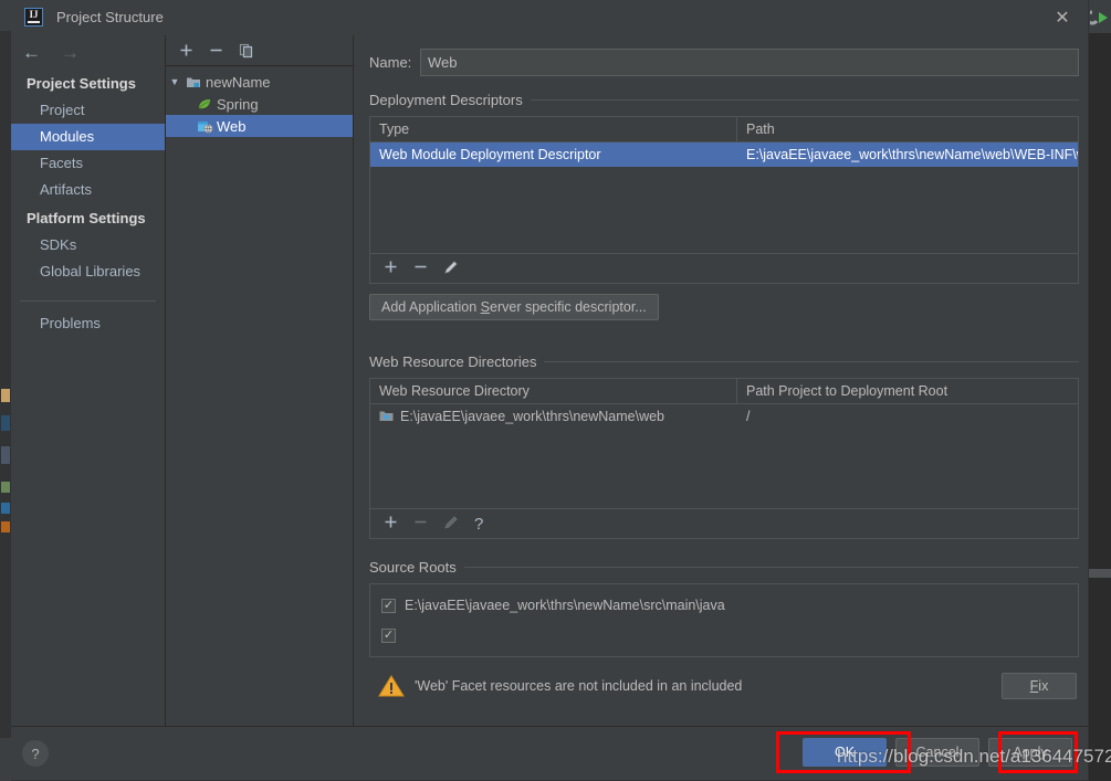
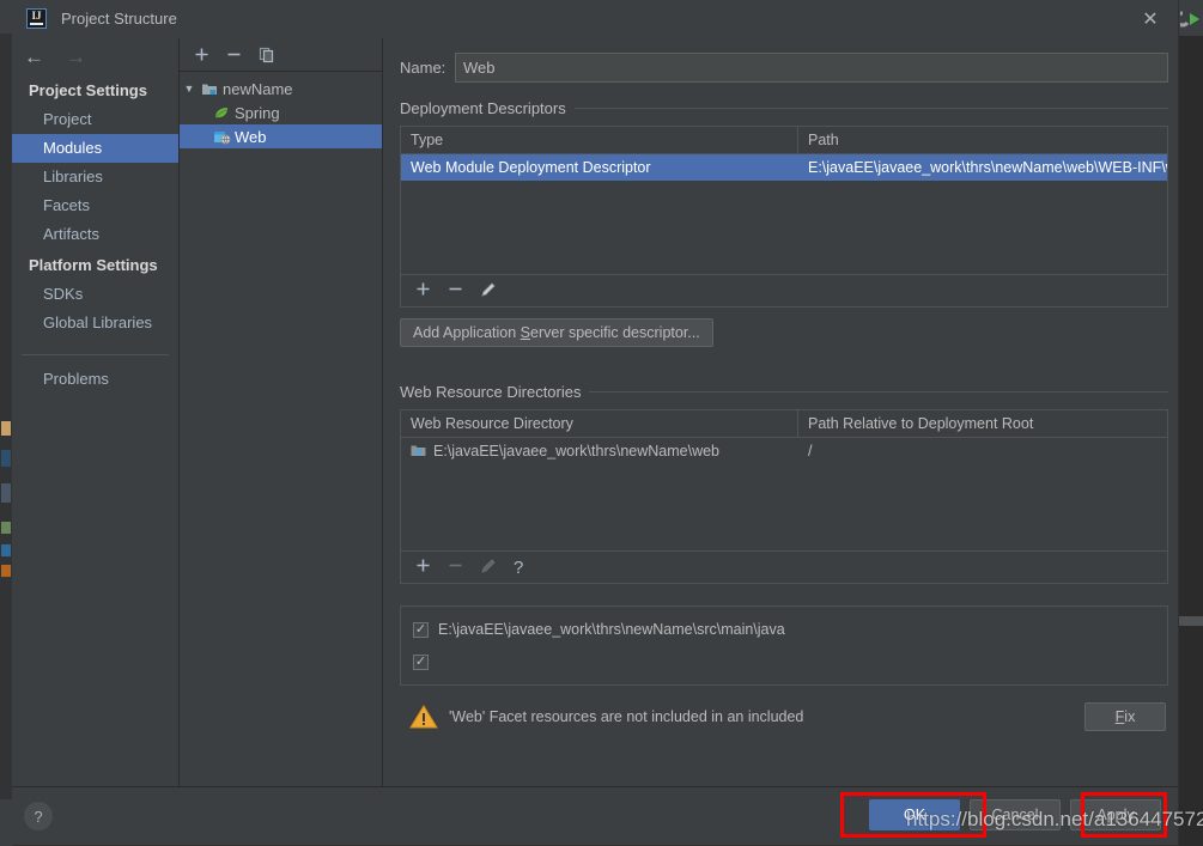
  IJ
  Project Structure
  ✕
  ←
  →
  Project Settings
  Project
  Modules
+ Libraries
  Facets
  Artifacts
  Platform Settings
  SDKs
  Global Libraries
  Problems
  ▼
  newName
  Spring
  Web
  Name:
  Web
  Deployment Descriptors
  Type
  Path
  Web Module Deployment Descriptor
  E:\javaEE\javaee_work\thrs\newName\web\WEB-INF\
  Add Application Server specific descriptor...
  Web Resource Directories
  Web Resource Directory
- Path Project to Deployment Root
+ Path Relative to Deployment Root
  E:\javaEE\javaee_work\thrs\newName\web
  /
  ?
- Source Roots
  ✓
  E:\javaEE\javaee_work\thrs\newName\src\main\java
  ✓
  'Web' Facet resources are not included in an included
  Fix
  ?
  OK
  Cancel
  Apply
  https://blog.csdn.net/a136447572
